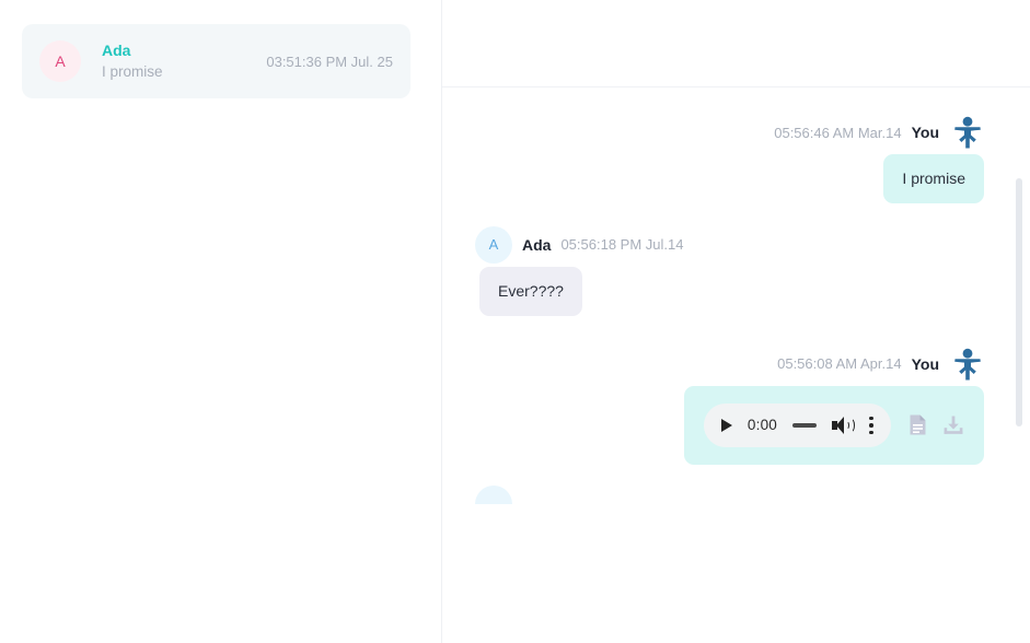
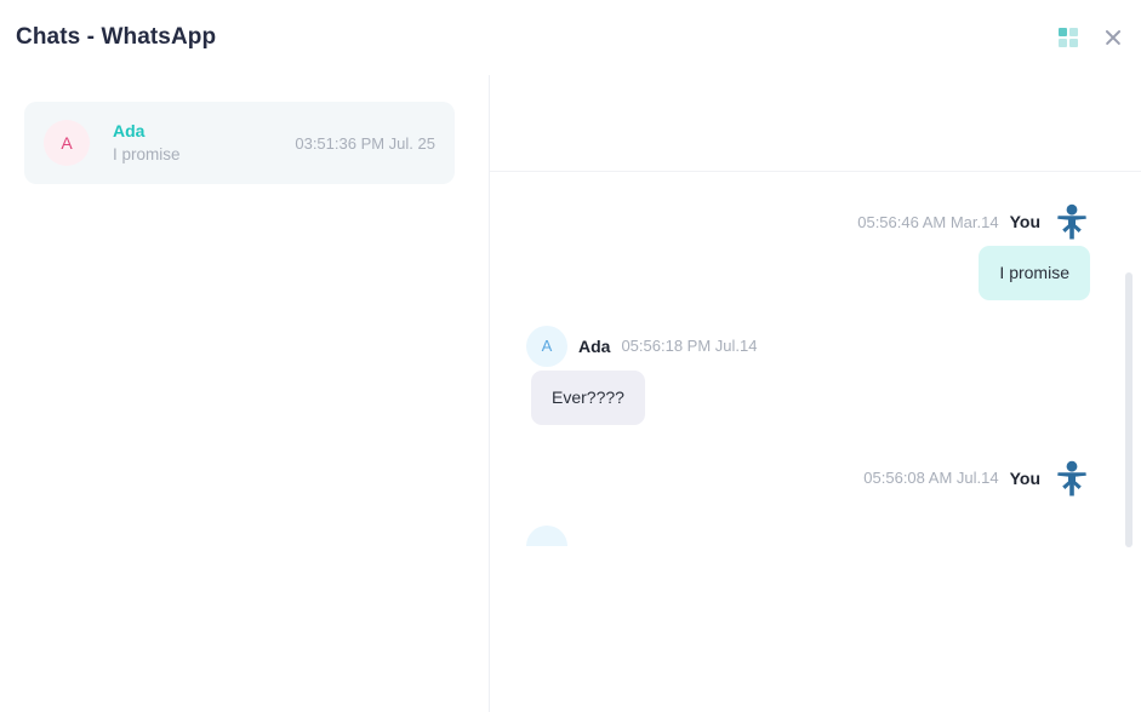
+ Chats - WhatsApp
  A
  Ada
  I promise
  03:51:36 PM Jul. 25
  05:56:46 AM Mar.14
  You
  I promise
  A
  Ada
  05:56:18 PM Jul.14
  Ever????
- 05:56:08 AM Apr.14
+ 05:56:08 AM Jul.14
  You
- 0:00
